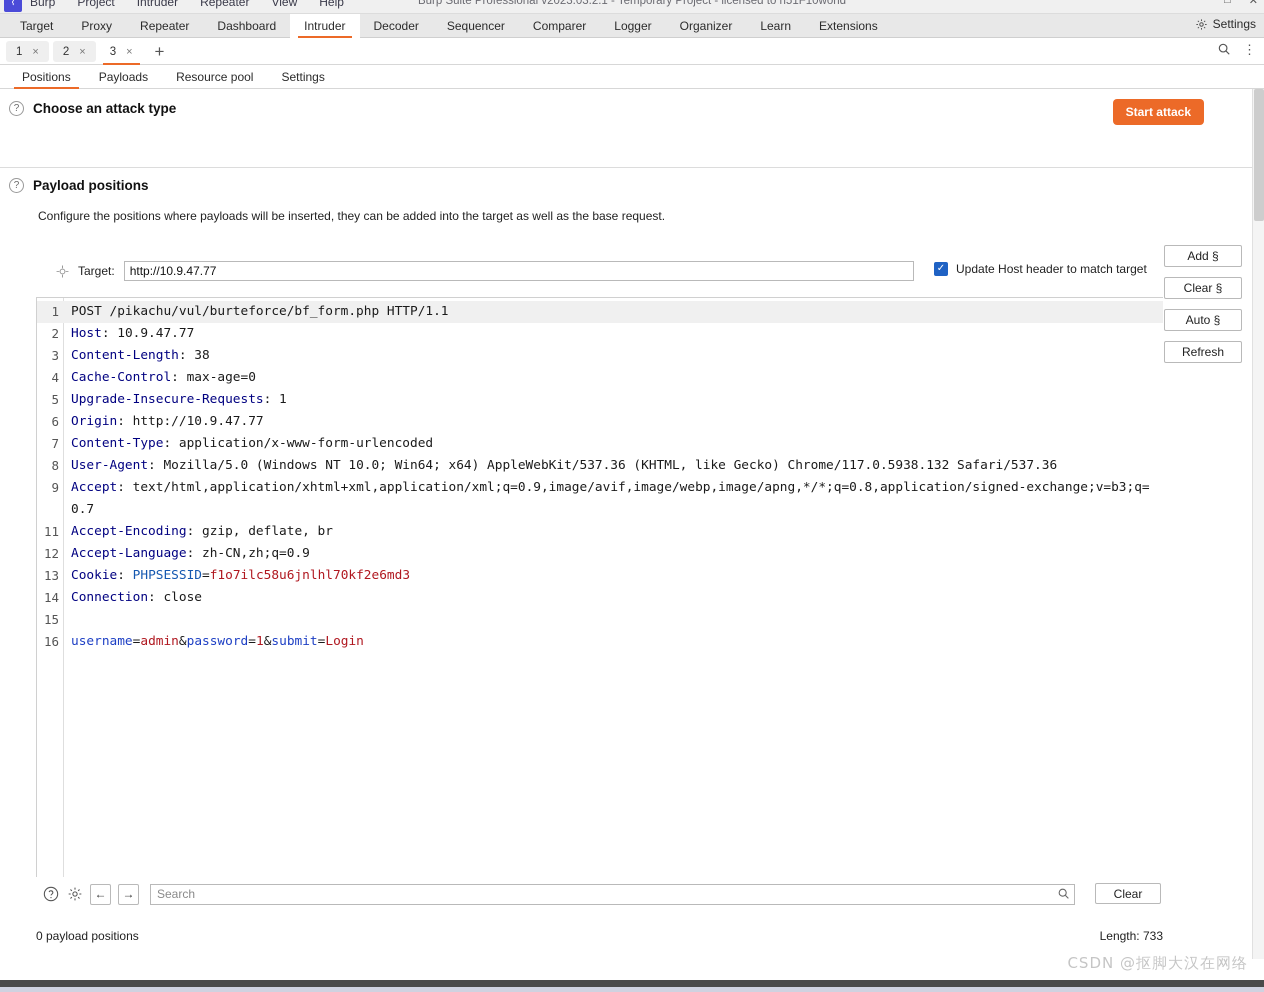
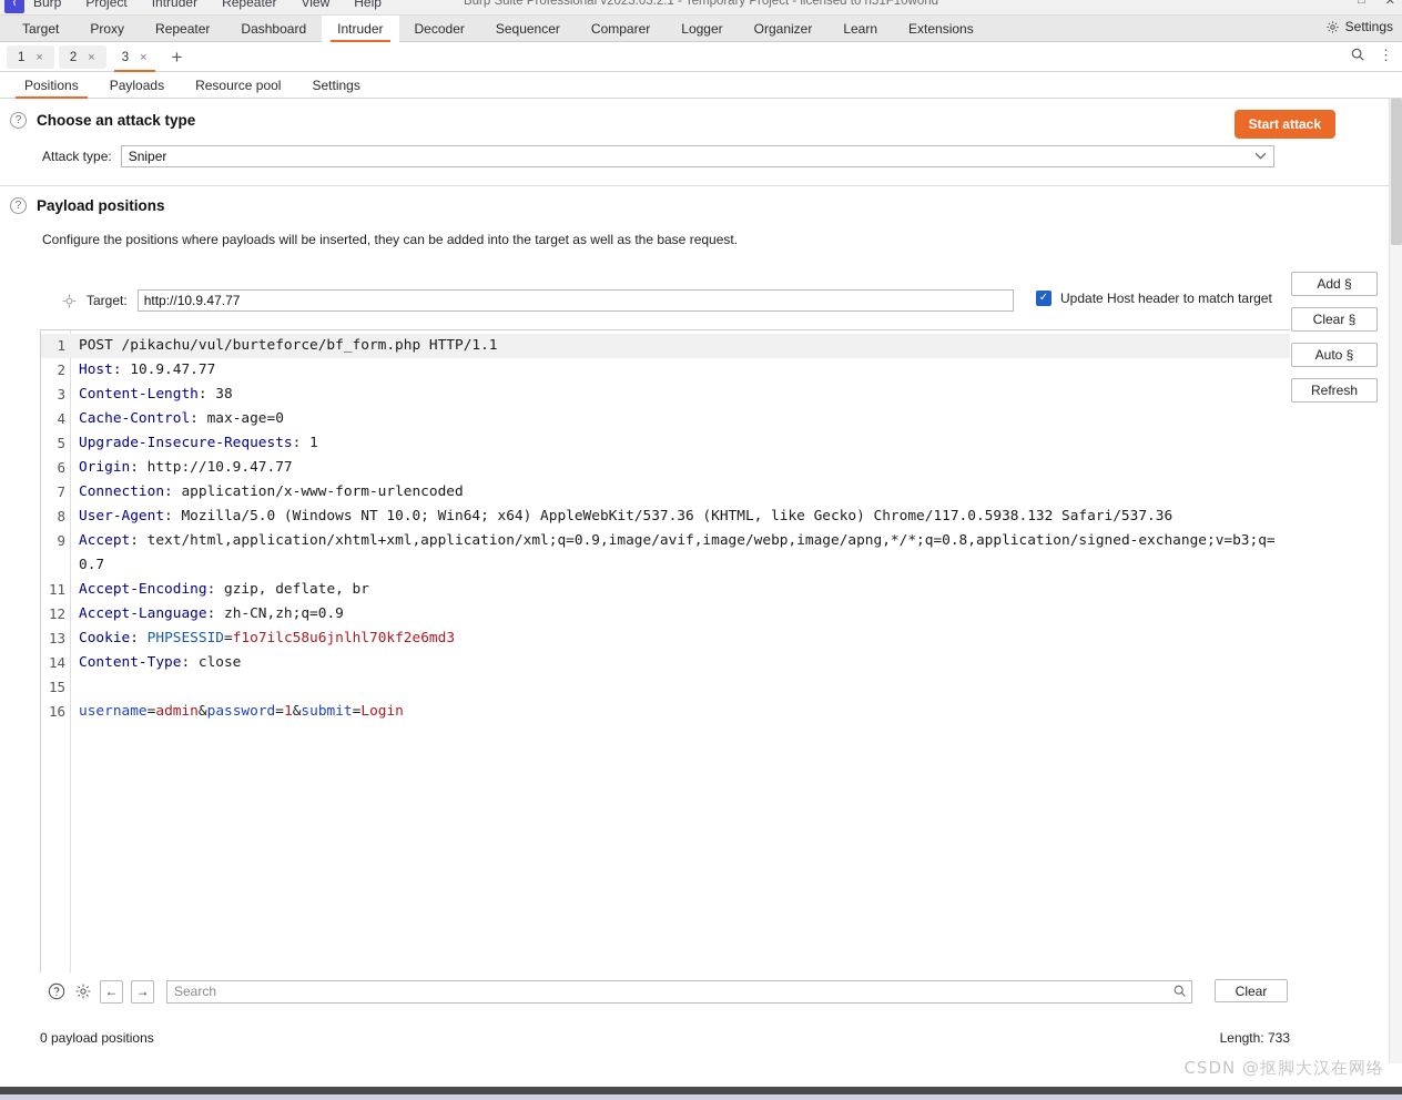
  ⌇
  Burp
  Project
  Intruder
  Repeater
  View
  Help
  Burp Suite Professional v2023.03.2.1 - Temporary Project - licensed to h51F10world
  □
  ✕
  Target
  Proxy
  Repeater
  Dashboard
  Intruder
  Decoder
  Sequencer
  Comparer
  Logger
  Organizer
  Learn
  Extensions
  Settings
  1
  ×
  2
  ×
  3
  ×
  +
  ⋮
  Positions
  Payloads
  Resource pool
  Settings
  ?
  Choose an attack type
+ Attack type:
+ Sniper
  Start attack
  ?
  Payload positions
  Configure the positions where payloads will be inserted, they can be added into the target as well as the base request.
  Target:
  http://10.9.47.77
  ✓
  Update Host header to match target
  Add §
  Clear §
  Auto §
  Refresh
  1
  POST /pikachu/vul/burteforce/bf_form.php HTTP/1.1
  2
  Host: 10.9.47.77
  3
  Content-Length: 38
  4
  Cache-Control: max-age=0
  5
  Upgrade-Insecure-Requests: 1
  6
  Origin: http://10.9.47.77
  7
- Content-Type: application/x-www-form-urlencoded
+ Connection: application/x-www-form-urlencoded
  8
  User-Agent: Mozilla/5.0 (Windows NT 10.0; Win64; x64) AppleWebKit/537.36 (KHTML, like Gecko) Chrome/117.0.5938.132 Safari/537.36
  9
  Accept: text/html,application/xhtml+xml,application/xml;q=0.9,image/avif,image/webp,image/apng,*/*;q=0.8,application/signed-exchange;v=b3;q=0.7
  11
  Accept-Encoding: gzip, deflate, br
  12
  Accept-Language: zh-CN,zh;q=0.9
  13
  Cookie: PHPSESSID=f1o7ilc58u6jnlhl70kf2e6md3
  14
- Connection: close
+ Content-Type: close
  15
  16
  username=admin&password=1&submit=Login
  ←
  →
  Search
  Clear
  0 payload positions
  Length: 733
  CSDN @抠脚大汉在网络
